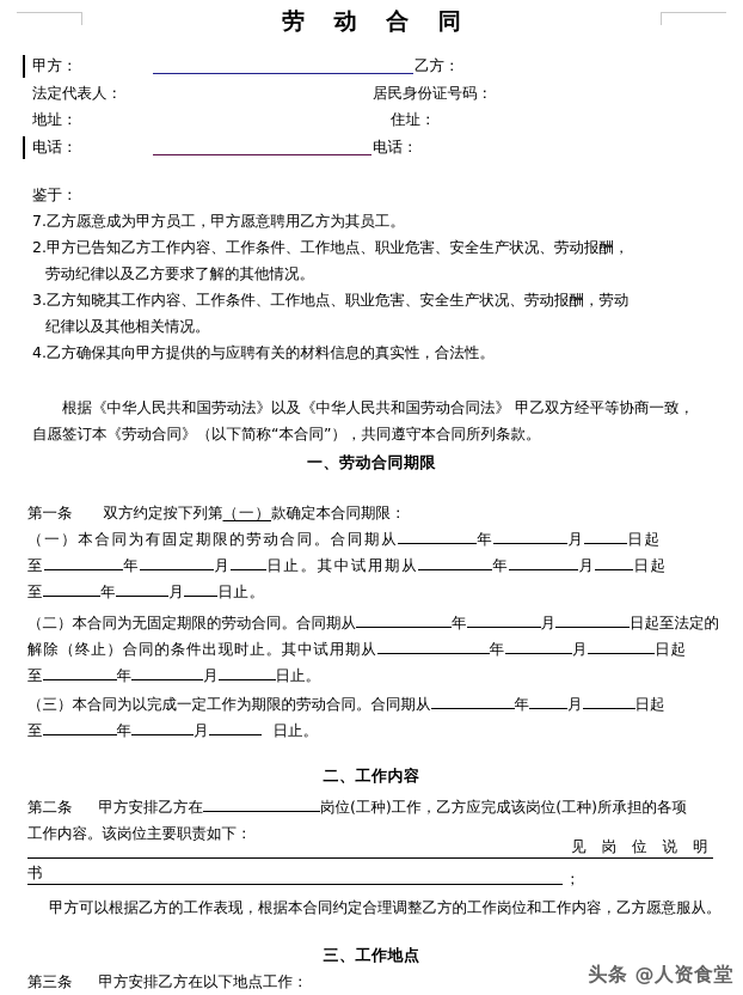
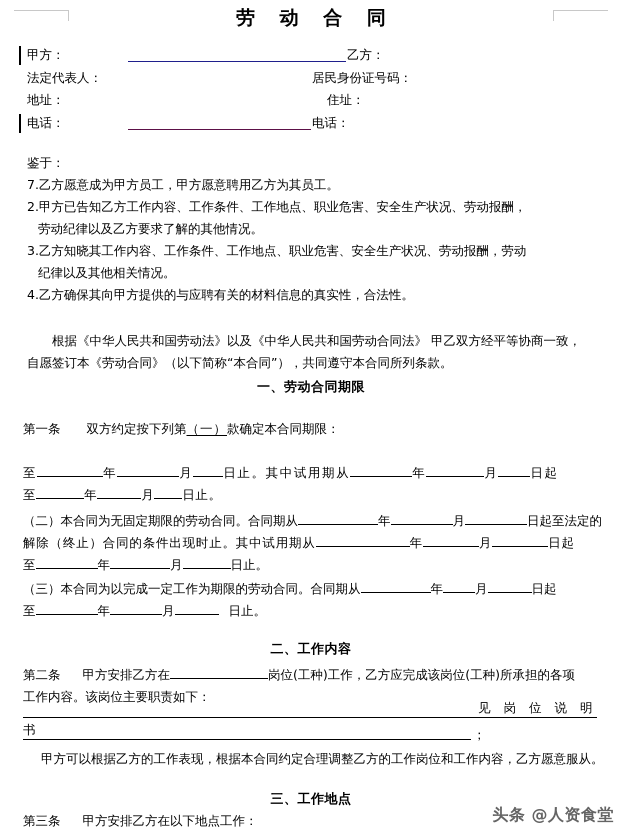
  劳 动 合 同
  甲方：
  乙方：
  法定代表人：
  居民身份证号码：
  地址：
  住址：
  电话：
  电话：
  鉴于：
  7.乙方愿意成为甲方员工，甲方愿意聘用乙方为其员工。
  2.甲方已告知乙方工作内容、工作条件、工作地点、职业危害、安全生产状况、劳动报酬，
  劳动纪律以及乙方要求了解的其他情况。
  3.乙方知晓其工作内容、工作条件、工作地点、职业危害、安全生产状况、劳动报酬，劳动
  纪律以及其他相关情况。
  4.乙方确保其向甲方提供的与应聘有关的材料信息的真实性，合法性。
  根据《中华人民共和国劳动法》以及《中华人民共和国劳动合同法》 甲乙双方经平等协商一致，
  自愿签订本《劳动合同》（以下简称“本合同”），共同遵守本合同所列条款。
  一、劳动合同期限
  第一条 双方约定按下列第（一）款确定本合同期限：
- （一）本合同为有固定期限的劳动合同。合同期从 年 月 日起
  至 年 月 日止。其中试用期从 年 月 日起
  至 年 月 日止。
  （二）本合同为无固定期限的劳动合同。合同期从 年 月 日起至法定的
  解除（终止）合同的条件出现时止。其中试用期从 年 月 日起
  至 年 月 日止。
  （三）本合同为以完成一定工作为期限的劳动合同。合同期从 年 月 日起
  至 年 月 日止。
  二、工作内容
  第二条 甲方安排乙方在 岗位(工种)工作，乙方应完成该岗位(工种)所承担的各项
  工作内容。该岗位主要职责如下：
  见 岗 位 说 明
  书
  ；
  甲方可以根据乙方的工作表现，根据本合同约定合理调整乙方的工作岗位和工作内容，乙方愿意服从。
  三、工作地点
  第三条 甲方安排乙方在以下地点工作：
  头条 @人资食堂
